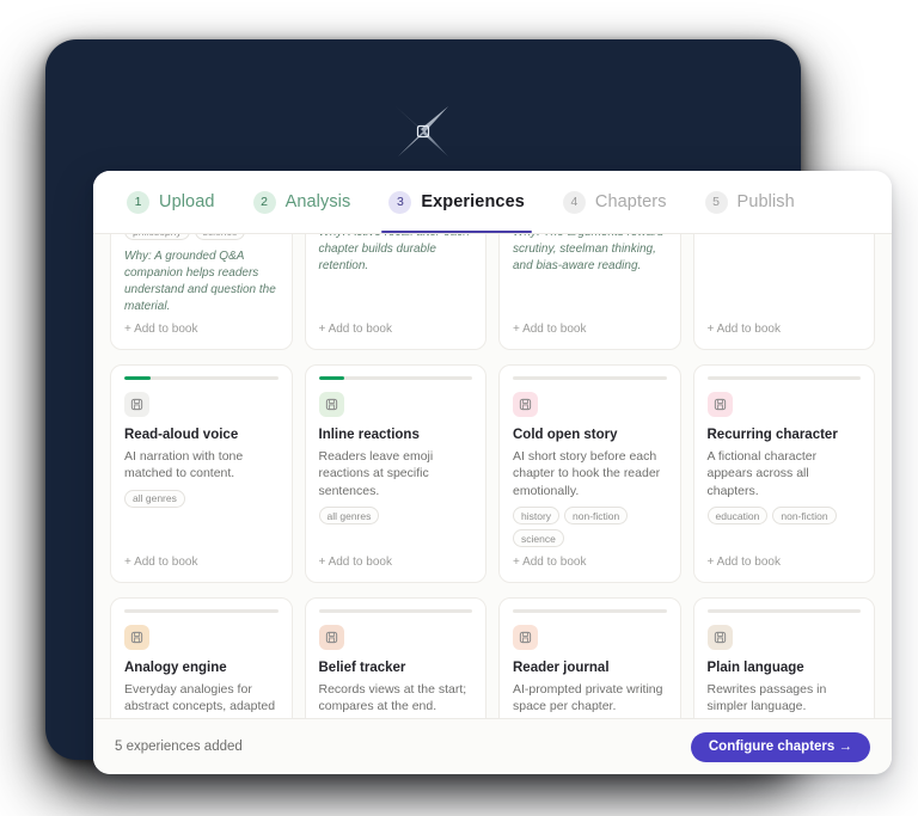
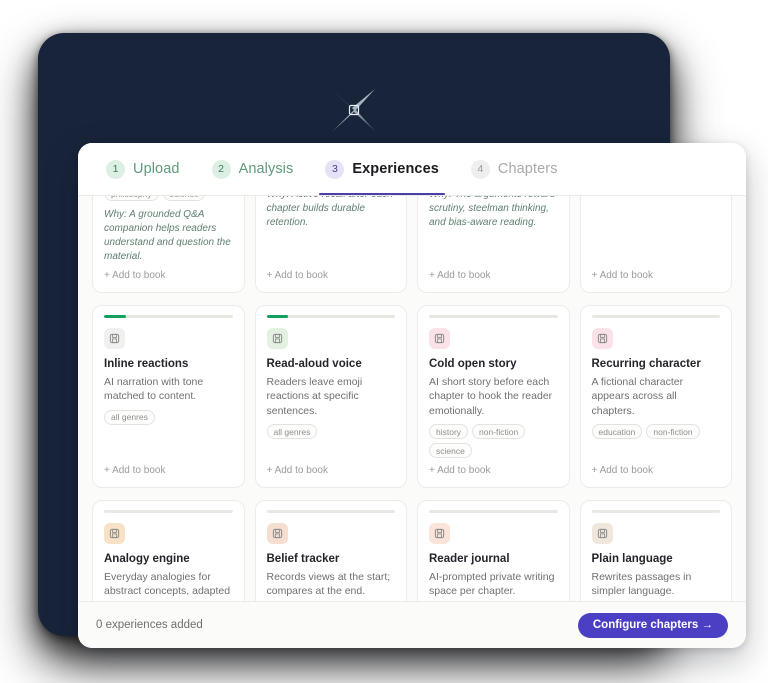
  1
  Upload
  2
  Analysis
  3
  Experiences
  4
  Chapters
- 5
- Publish
  Why: A grounded Q&A companion helps readers understand and question the material.
  + Add to book
  + Add to book
  + Add to book
  + Add to book
- Read-aloud voice
+ Inline reactions
  AI narration with tone matched to content.
  all genres
  + Add to book
- Inline reactions
+ Read-aloud voice
  Readers leave emoji reactions at specific sentences.
  all genres
  + Add to book
  Cold open story
  AI short story before each chapter to hook the reader emotionally.
  history
  non-fiction
  science
  + Add to book
  Recurring character
  A fictional character appears across all chapters.
  education
  non-fiction
  + Add to book
  Analogy engine
  Everyday analogies for abstract concepts, adapted
  Belief tracker
  Records views at the start; compares at the end.
  Reader journal
  AI-prompted private writing space per chapter.
  Plain language
  Rewrites passages in simpler language.
- 5 experiences added
+ 0 experiences added
  Configure chapters →
